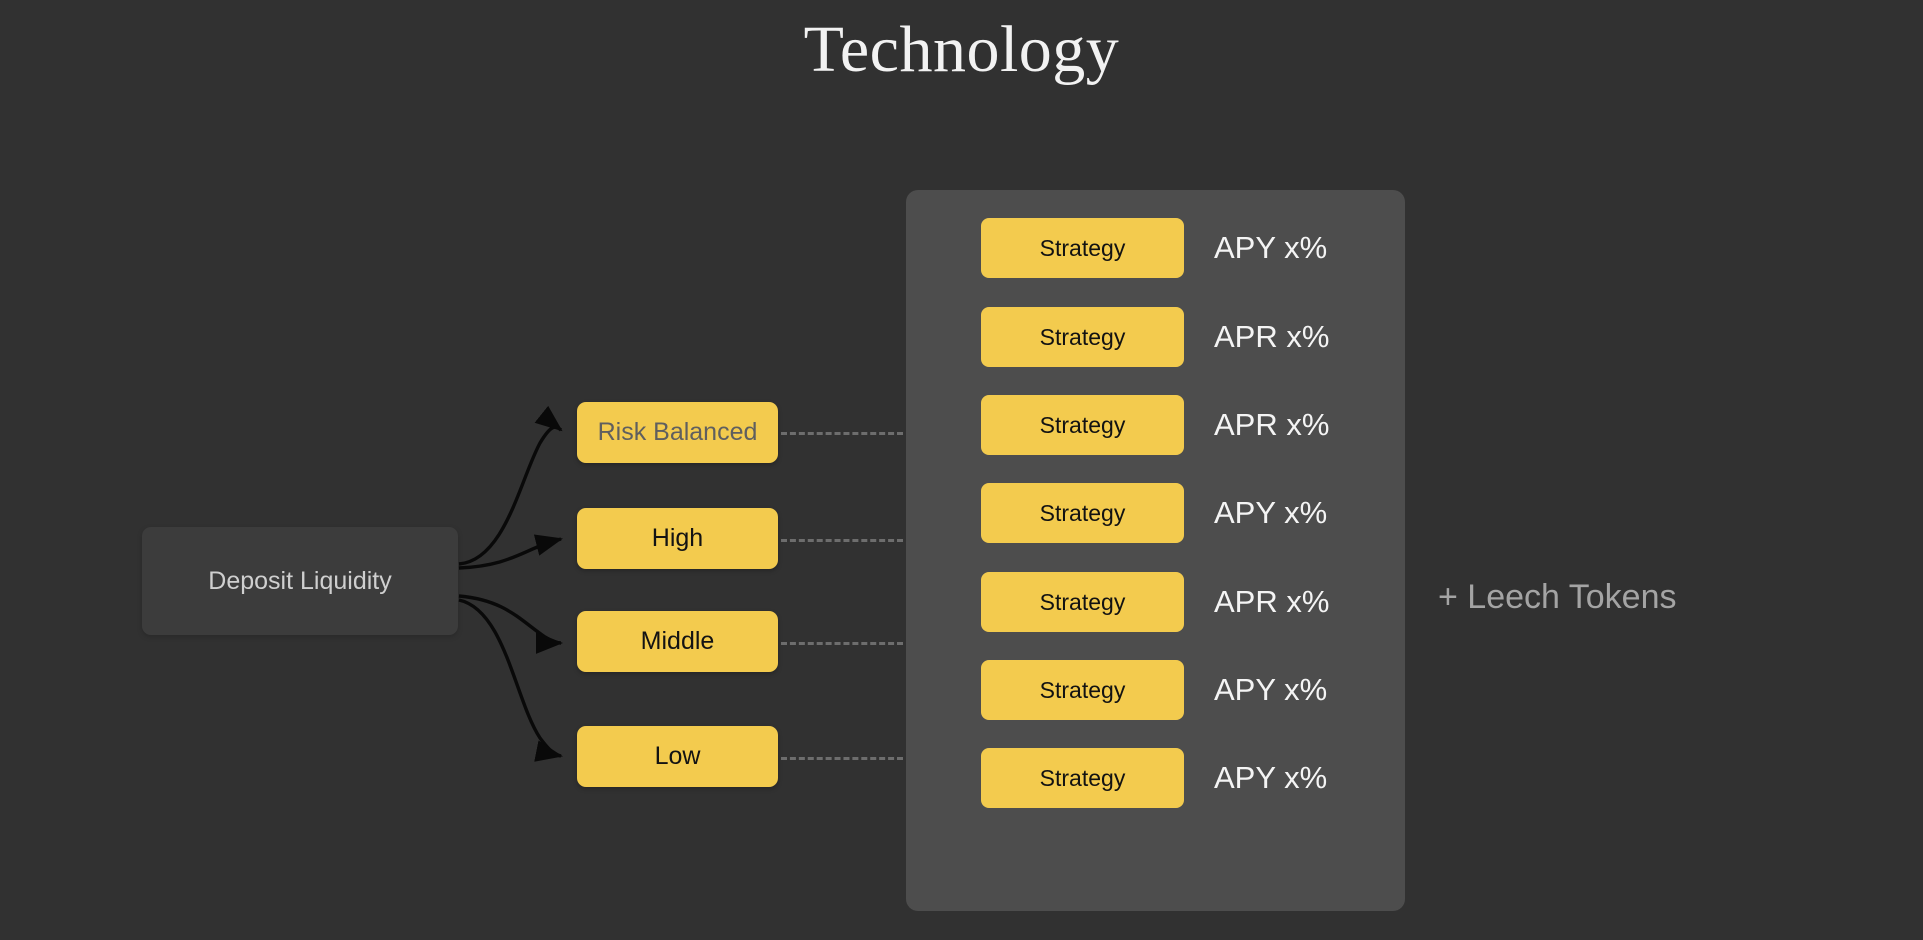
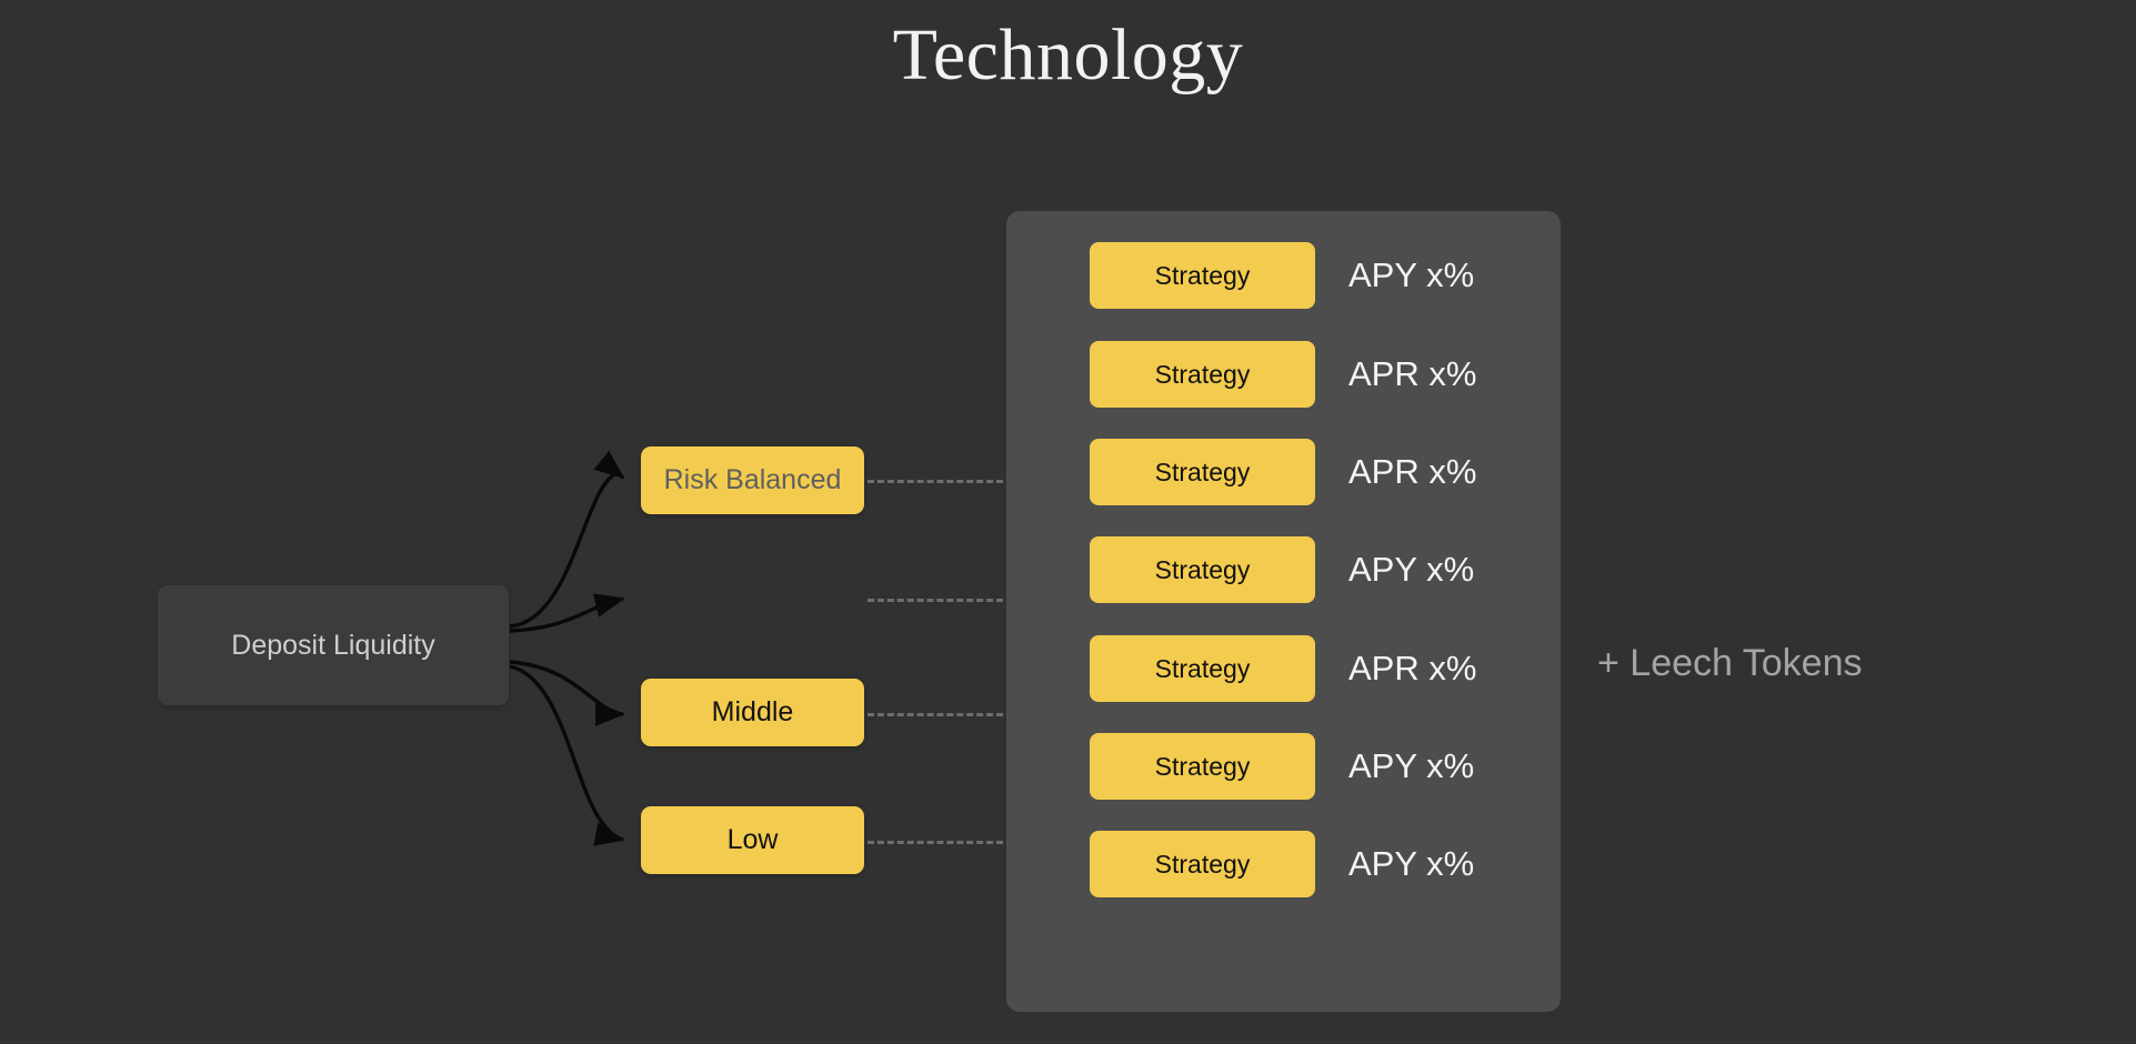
  Technology
  Deposit Liquidity
  Risk Balanced
- High
  Middle
  Low
  Strategy
  APY x%
  Strategy
  APR x%
  Strategy
  APR x%
  Strategy
  APY x%
  Strategy
  APR x%
  Strategy
  APY x%
  Strategy
  APY x%
  + Leech Tokens
